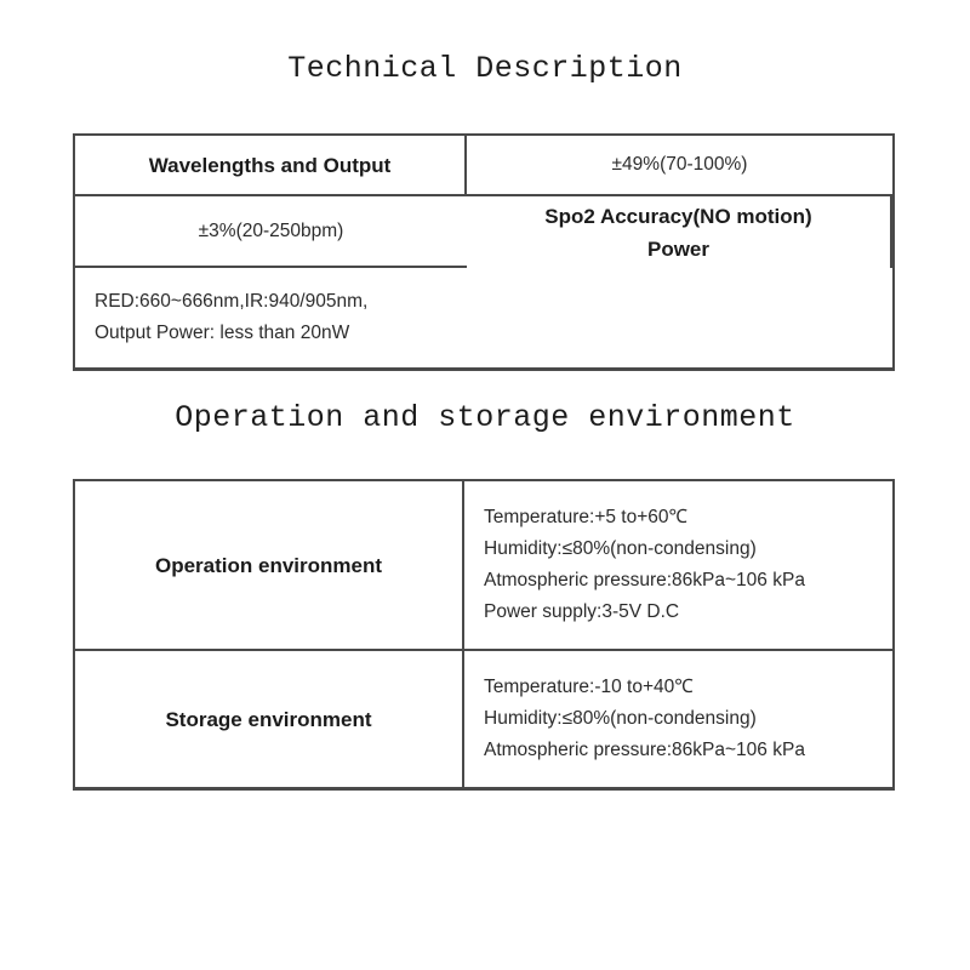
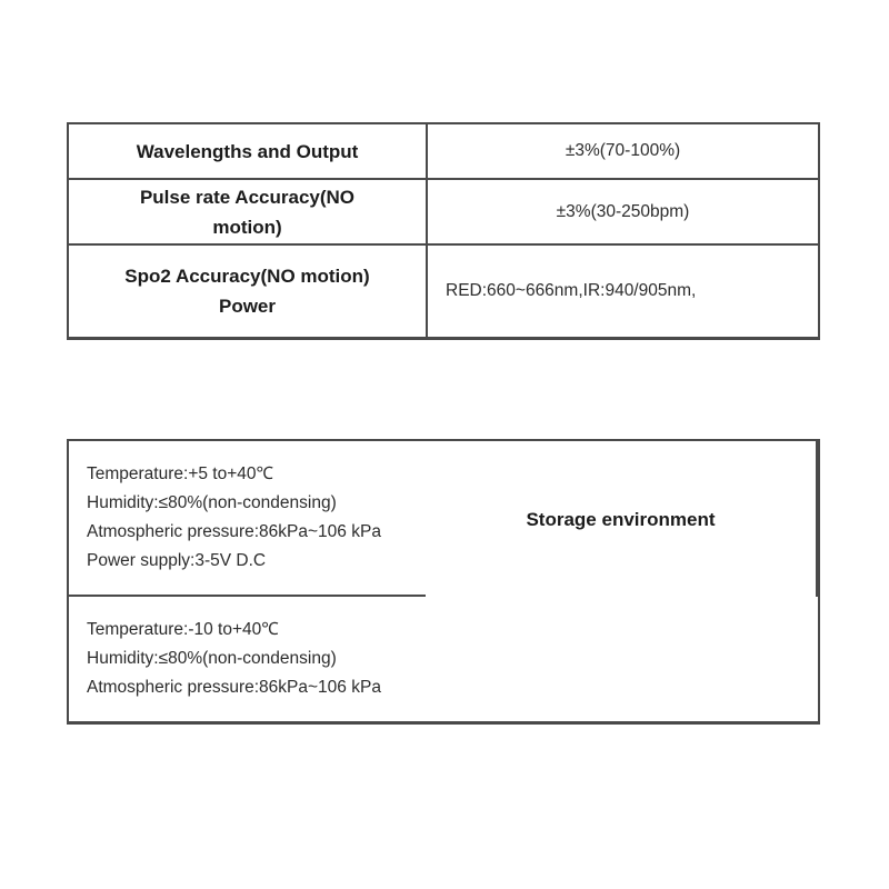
- Technical Description
  Wavelengths and Output
- ±49%(70-100%)
+ ±3%(70-100%)
+ Pulse rate Accuracy(NO
+ motion)
- ±3%(20-250bpm)
+ ±3%(30-250bpm)
  Spo2 Accuracy(NO motion)
  Power
  RED:660~666nm,IR:940/905nm,
- Output Power: less than 20nW
- Operation and storage environment
- Operation environment
- Temperature:+5 to+60℃
+ Temperature:+5 to+40℃
  Humidity:≤80%(non-condensing)
  Atmospheric pressure:86kPa~106 kPa
  Power supply:3-5V D.C
  Storage environment
  Temperature:-10 to+40℃
  Humidity:≤80%(non-condensing)
  Atmospheric pressure:86kPa~106 kPa
